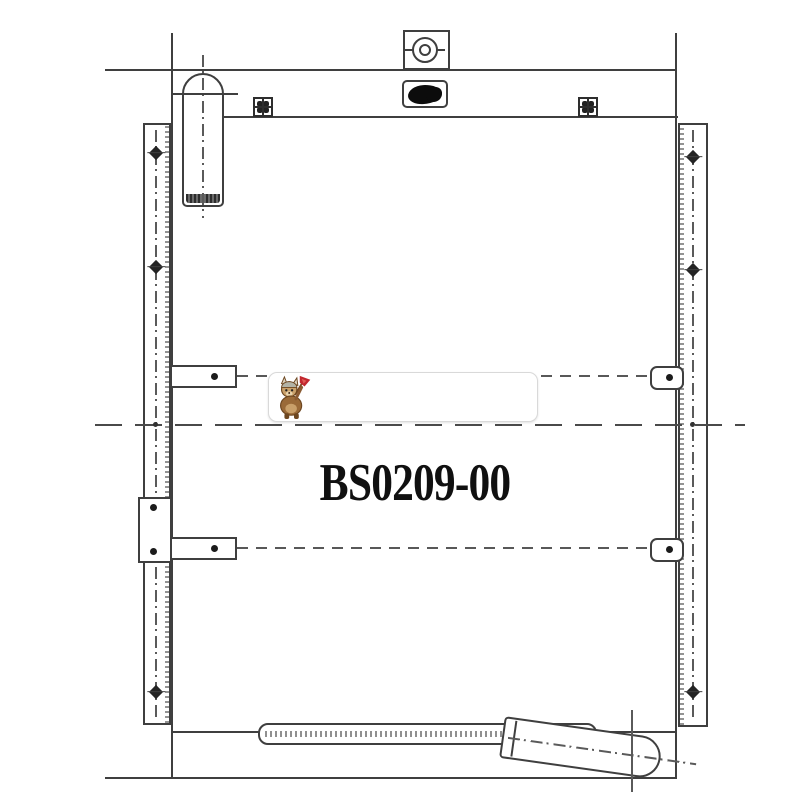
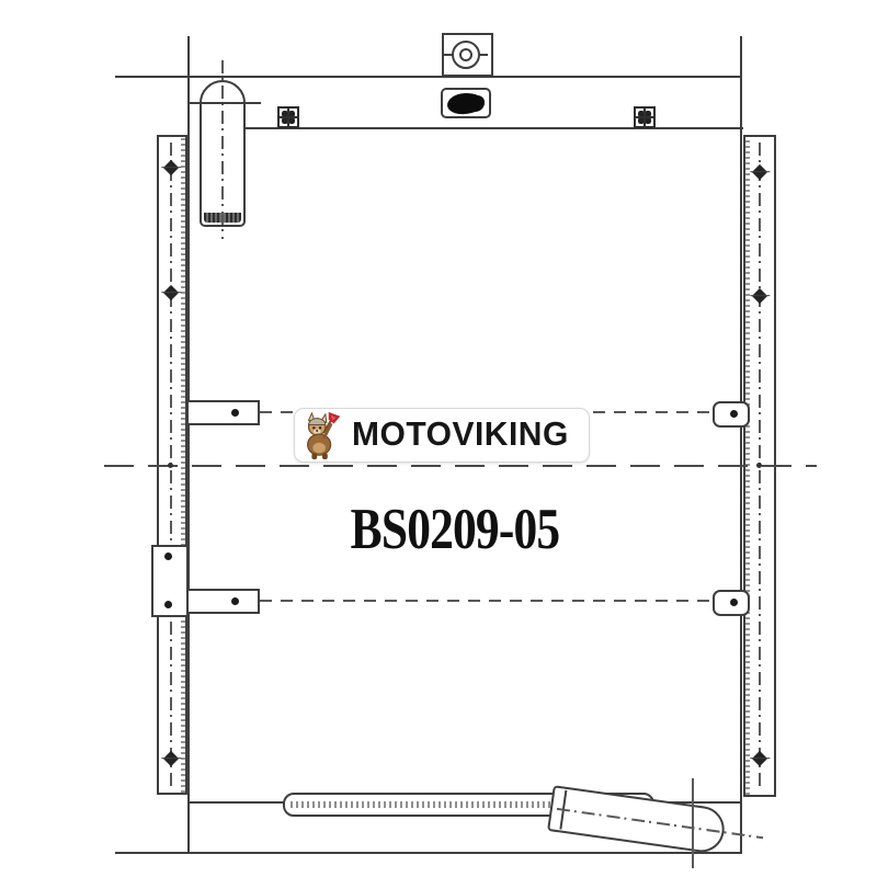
+ MOTOVIKING
- BS0209-00
+ BS0209-05
